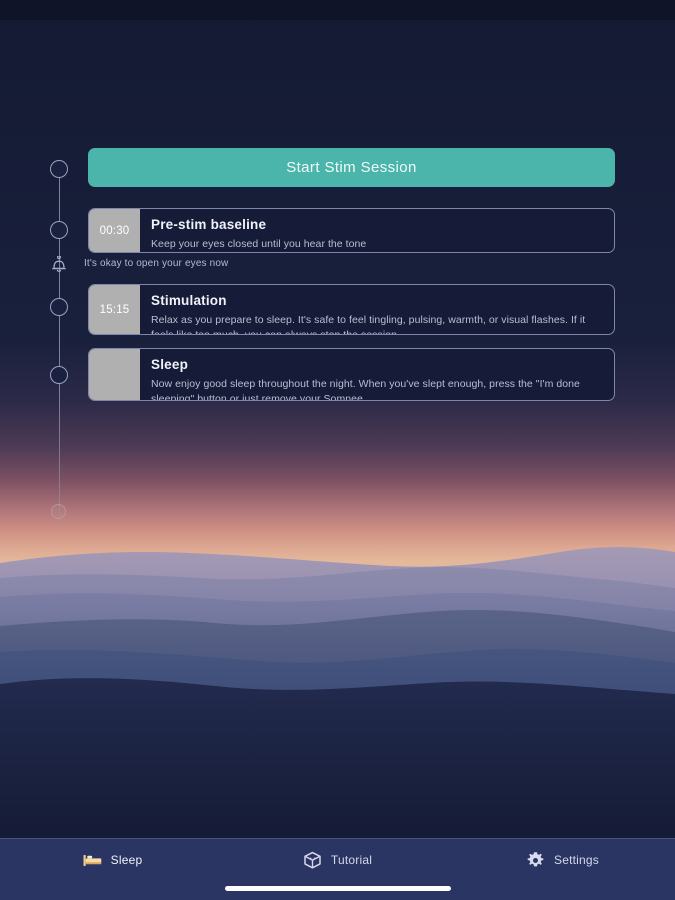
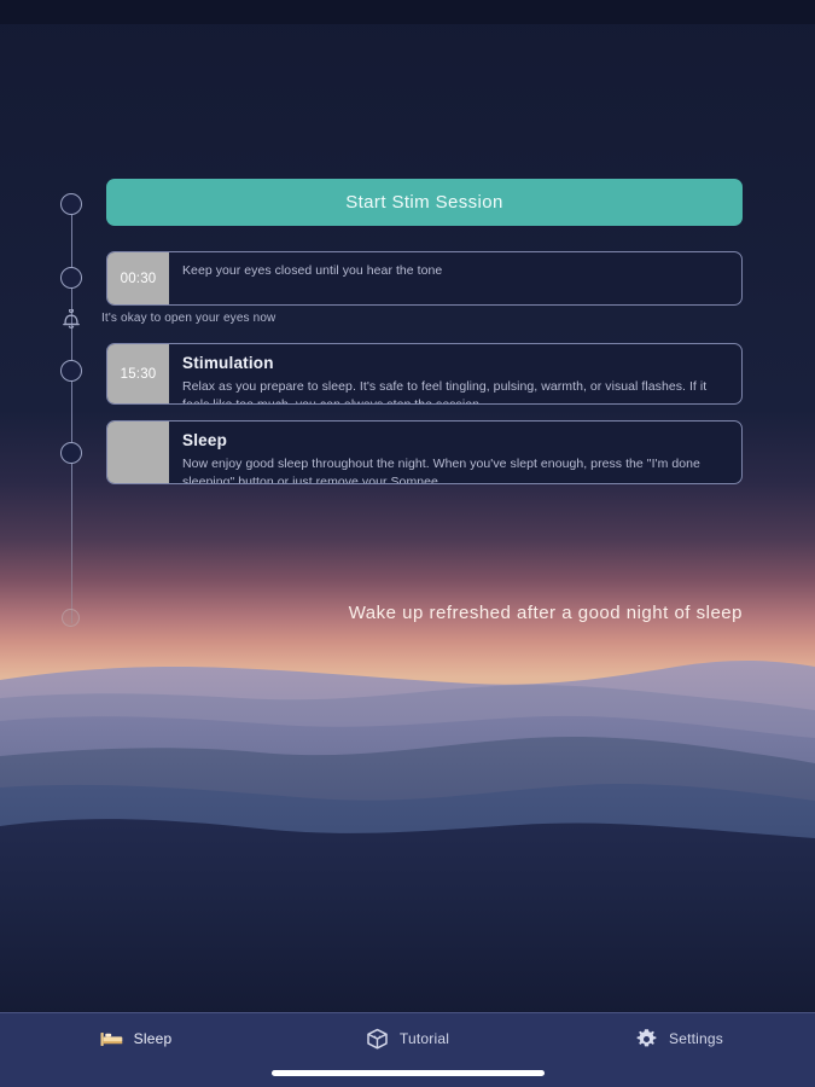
  Start Stim Session
  00:30
- Pre-stim baseline
  Keep your eyes closed until you hear the tone
  It's okay to open your eyes now
- 15:15
+ 15:30
  Stimulation
  Sleep
  Now enjoy good sleep throughout the night. When you've slept enough, press the "I'm done sleeping" button or just remove your Somnee
+ Wake up refreshed after a good night of sleep
  Sleep
  Tutorial
  Settings
